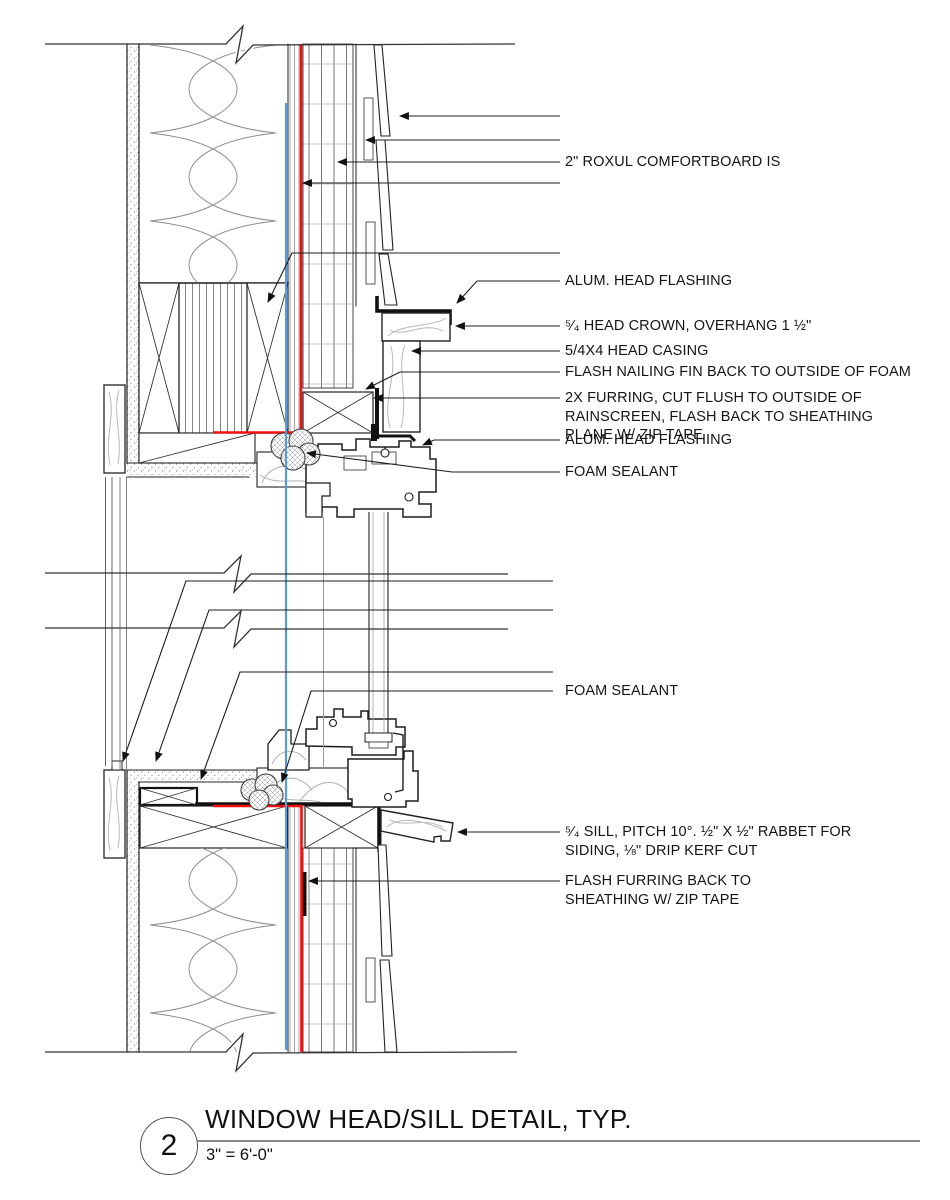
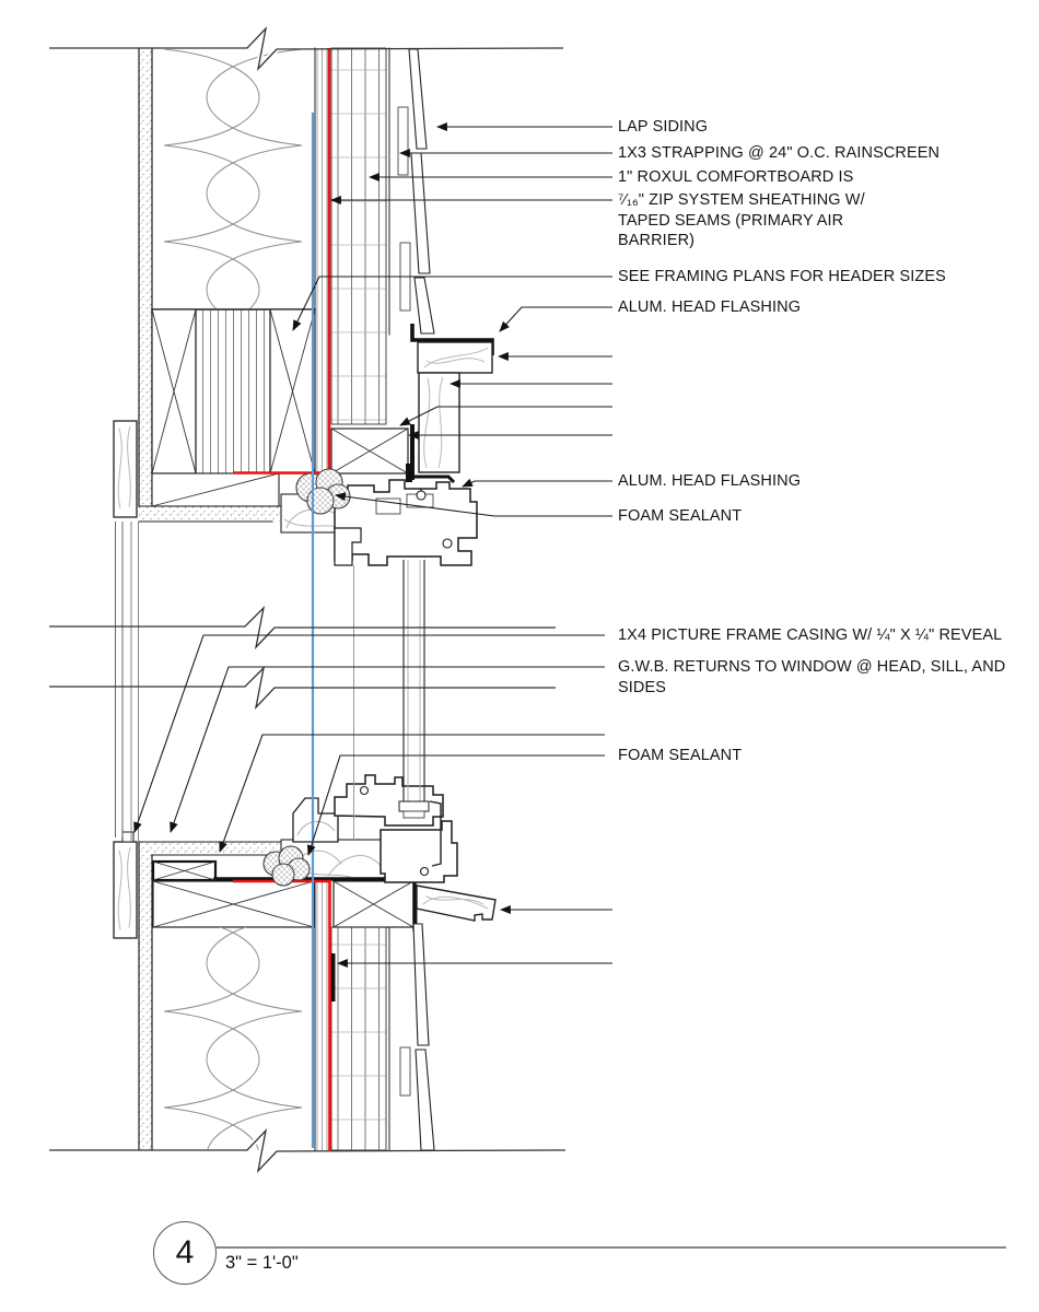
+ LAP SIDING
+ 1X3 STRAPPING @ 24" O.C. RAINSCREEN
- 2" ROXUL COMFORTBOARD IS
+ 1" ROXUL COMFORTBOARD IS
+ ⁷⁄₁₆" ZIP SYSTEM SHEATHING W/ TAPED SEAMS (PRIMARY AIR BARRIER)
+ SEE FRAMING PLANS FOR HEADER SIZES
  ALUM. HEAD FLASHING
- ⁵⁄₄ HEAD CROWN, OVERHANG 1 ½"
- 5/4X4 HEAD CASING
- FLASH NAILING FIN BACK TO OUTSIDE OF FOAM
- 2X FURRING, CUT FLUSH TO OUTSIDE OF RAINSCREEN, FLASH BACK TO SHEATHING PLANE W/ ZIP TAPE
  ALUM. HEAD FLASHING
  FOAM SEALANT
+ 1X4 PICTURE FRAME CASING W/ ¼" X ¼" REVEAL
+ G.W.B. RETURNS TO WINDOW @ HEAD, SILL, AND SIDES
  FOAM SEALANT
- ⁵⁄₄ SILL, PITCH 10°. ½" X ½" RABBET FOR SIDING, ⅛" DRIP KERF CUT
- FLASH FURRING BACK TO SHEATHING W/ ZIP TAPE
- 2
+ 4
- WINDOW HEAD/SILL DETAIL, TYP.
- 3" = 6'-0"
+ 3" = 1'-0"
